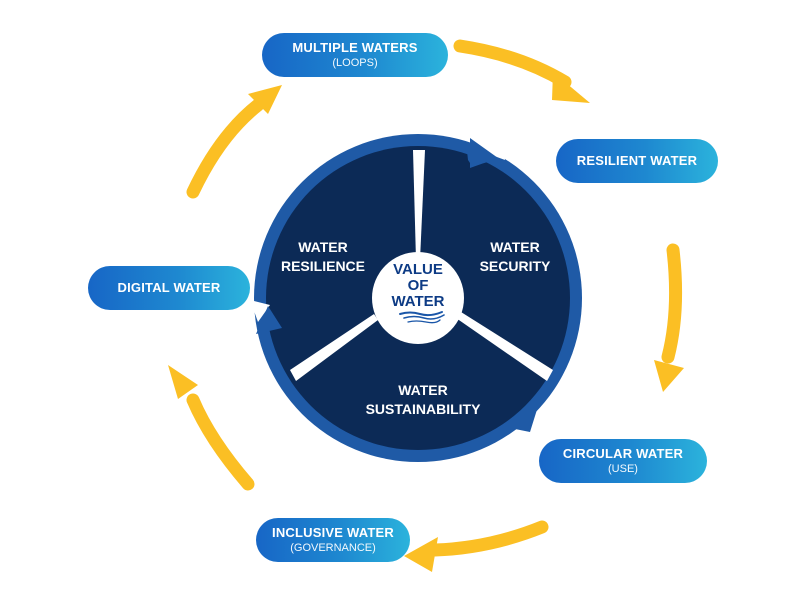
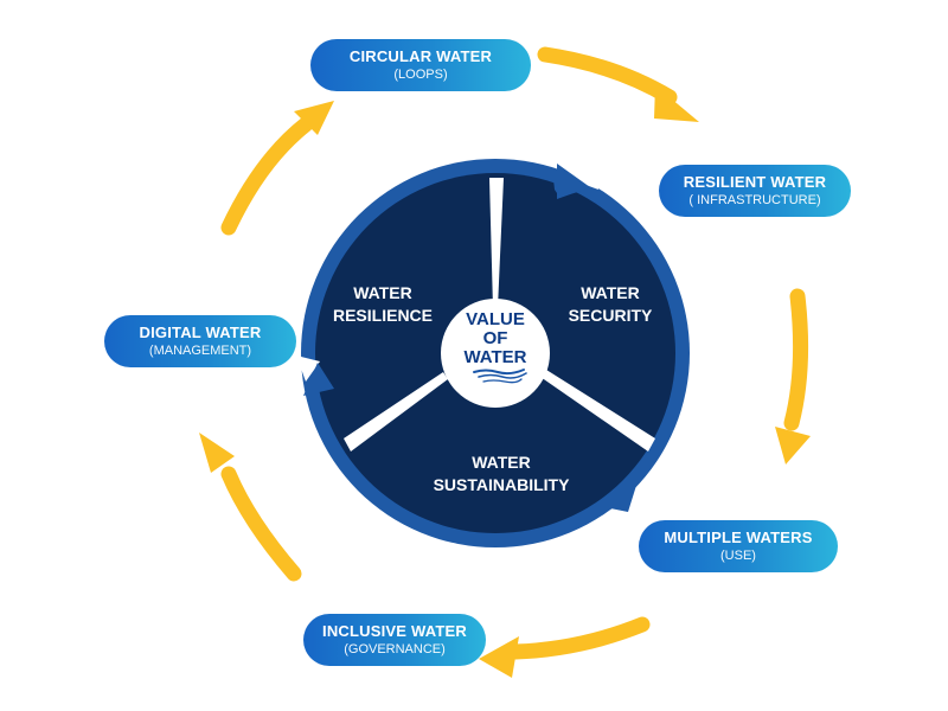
  WATER
  RESILIENCE
  WATER
  SECURITY
  WATER
  SUSTAINABILITY
  VALUE
  OF
  WATER
- MULTIPLE WATERS
+ CIRCULAR WATER
  (LOOPS)
  RESILIENT WATER
+ ( INFRASTRUCTURE)
- CIRCULAR WATER
+ MULTIPLE WATERS
  (USE)
  INCLUSIVE WATER
  (GOVERNANCE)
  DIGITAL WATER
+ (MANAGEMENT)
